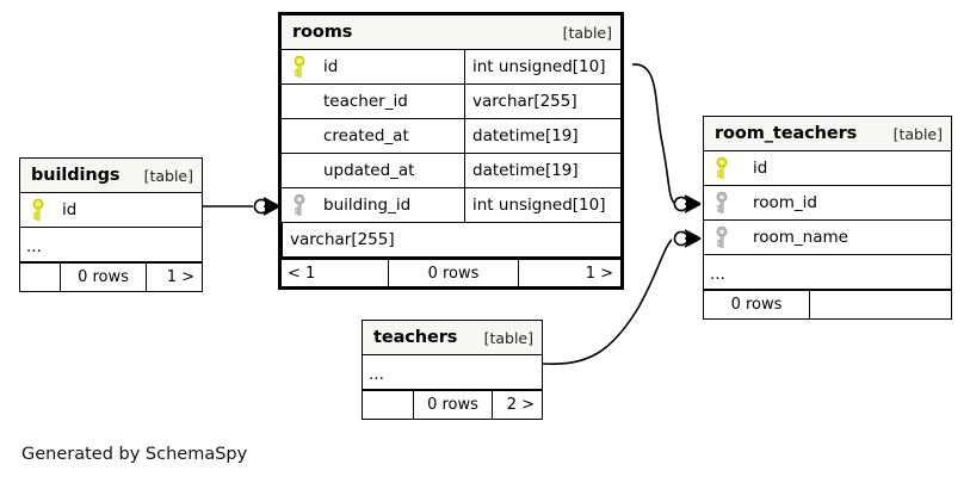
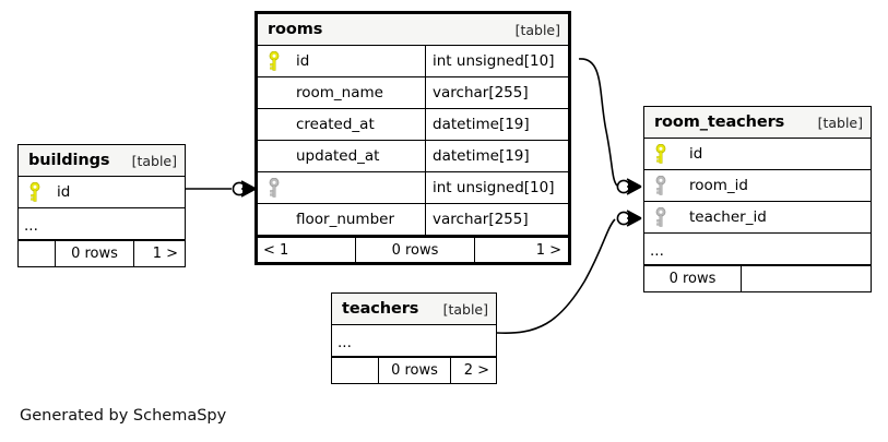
  buildings
  [table]
  id
  ...
  0 rows
  1 >
  rooms
  [table]
  id
  int unsigned[10]
- teacher_id
+ room_name
  varchar[255]
  created_at
  datetime[19]
  updated_at
  datetime[19]
- building_id
  int unsigned[10]
+ floor_number
  varchar[255]
  < 1
  0 rows
  1 >
  room_teachers
  [table]
  id
  room_id
- room_name
+ teacher_id
  ...
  0 rows
  teachers
  [table]
  ...
  0 rows
  2 >
  Generated by SchemaSpy
